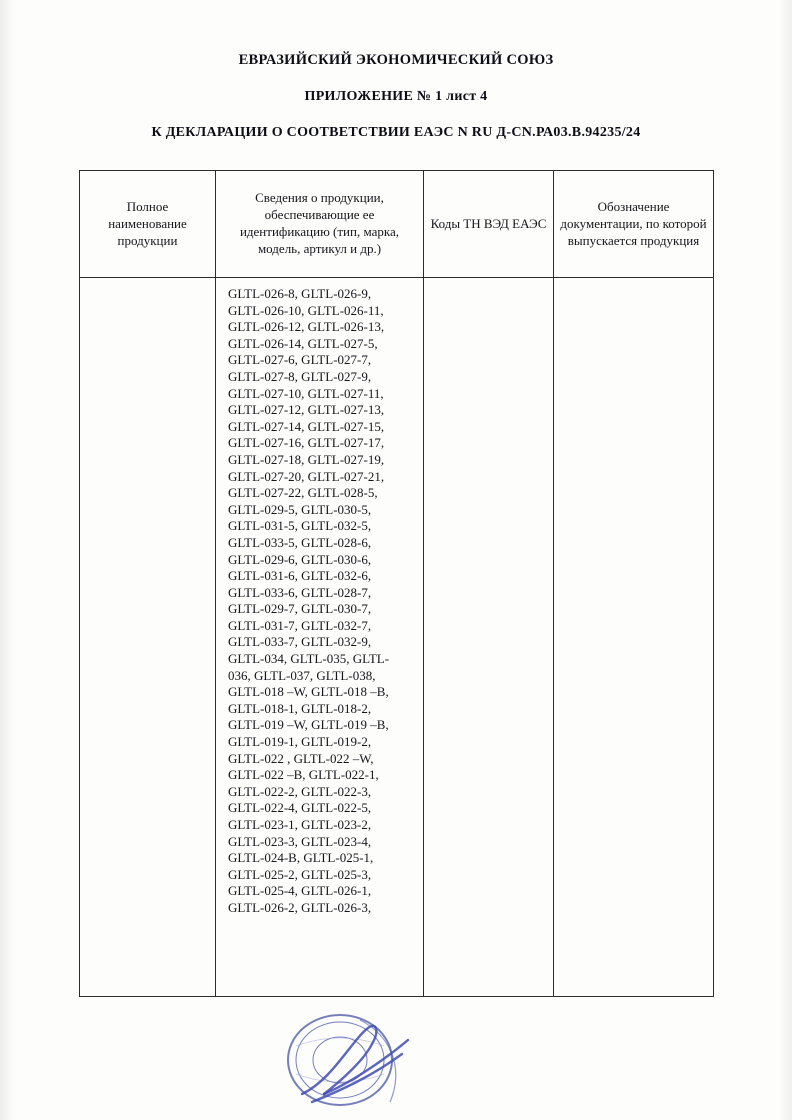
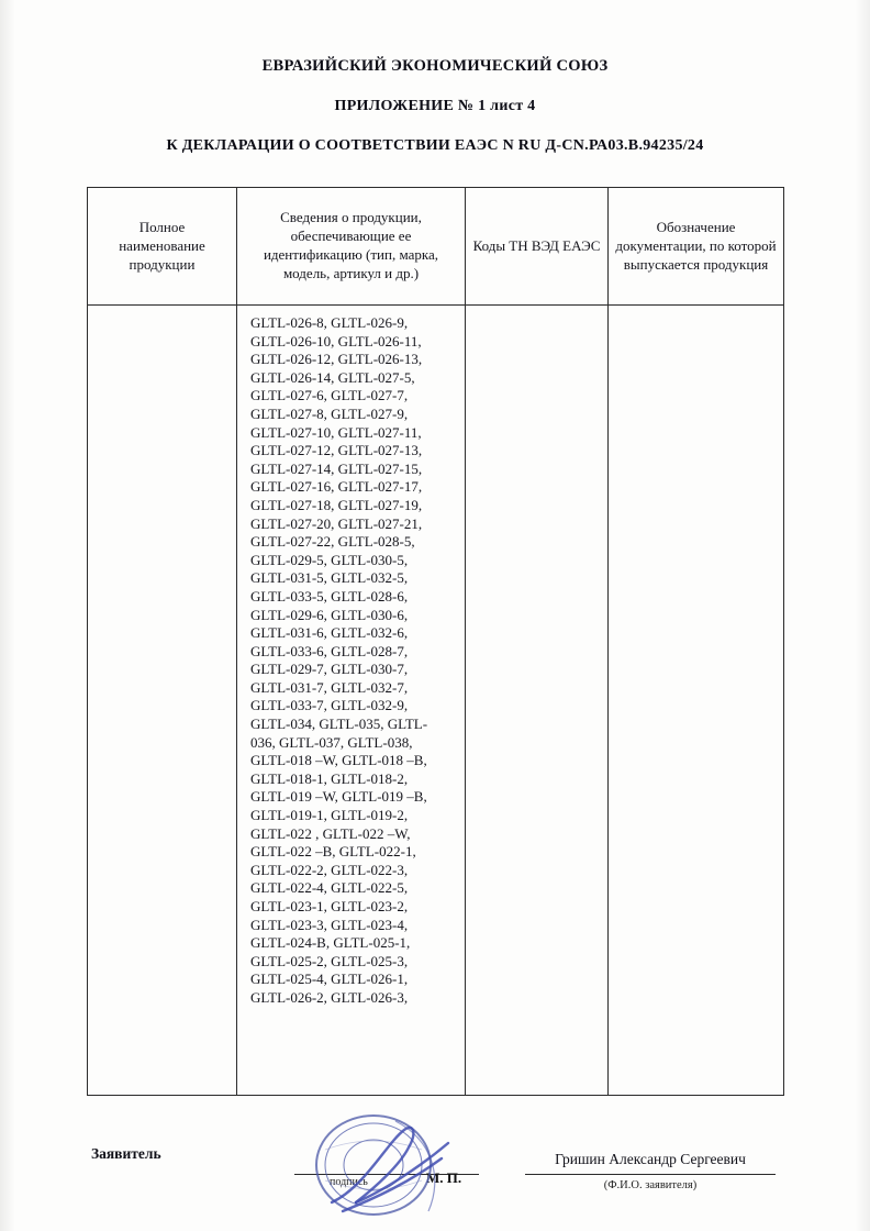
  ЕВРАЗИЙСКИЙ ЭКОНОМИЧЕСКИЙ СОЮЗ
  ПРИЛОЖЕНИЕ № 1 лист 4
  К ДЕКЛАРАЦИИ О СООТВЕТСТВИИ ЕАЭС N RU Д-CN.РА03.В.94235/24
  Полное наименование продукции	Сведения о продукции, обеспечивающие ее идентификацию (тип, марка, модель, артикул и др.)	Коды ТН ВЭД ЕАЭС	Обозначение документации, по которой выпускается продукция
  	GLTL-026-8, GLTL-026-9, GLTL-026-10, GLTL-026-11, GLTL-026-12, GLTL-026-13, GLTL-026-14, GLTL-027-5, GLTL-027-6, GLTL-027-7, GLTL-027-8, GLTL-027-9, GLTL-027-10, GLTL-027-11, GLTL-027-12, GLTL-027-13, GLTL-027-14, GLTL-027-15, GLTL-027-16, GLTL-027-17, GLTL-027-18, GLTL-027-19, GLTL-027-20, GLTL-027-21, GLTL-027-22, GLTL-028-5, GLTL-029-5, GLTL-030-5, GLTL-031-5, GLTL-032-5, GLTL-033-5, GLTL-028-6, GLTL-029-6, GLTL-030-6, GLTL-031-6, GLTL-032-6, GLTL-033-6, GLTL-028-7, GLTL-029-7, GLTL-030-7, GLTL-031-7, GLTL-032-7, GLTL-033-7, GLTL-032-9, GLTL-034, GLTL-035, GLTL- 036, GLTL-037, GLTL-038, GLTL-018 –W, GLTL-018 –B, GLTL-018-1, GLTL-018-2, GLTL-019 –W, GLTL-019 –B, GLTL-019-1, GLTL-019-2, GLTL-022 , GLTL-022 –W, GLTL-022 –B, GLTL-022-1, GLTL-022-2, GLTL-022-3, GLTL-022-4, GLTL-022-5, GLTL-023-1, GLTL-023-2, GLTL-023-3, GLTL-023-4, GLTL-024-В, GLTL-025-1, GLTL-025-2, GLTL-025-3, GLTL-025-4, GLTL-026-1, GLTL-026-2, GLTL-026-3,
+ Заявитель
+ подпись
+ М. П.
+ Гришин Александр Сергеевич
+ (Ф.И.О. заявителя)
